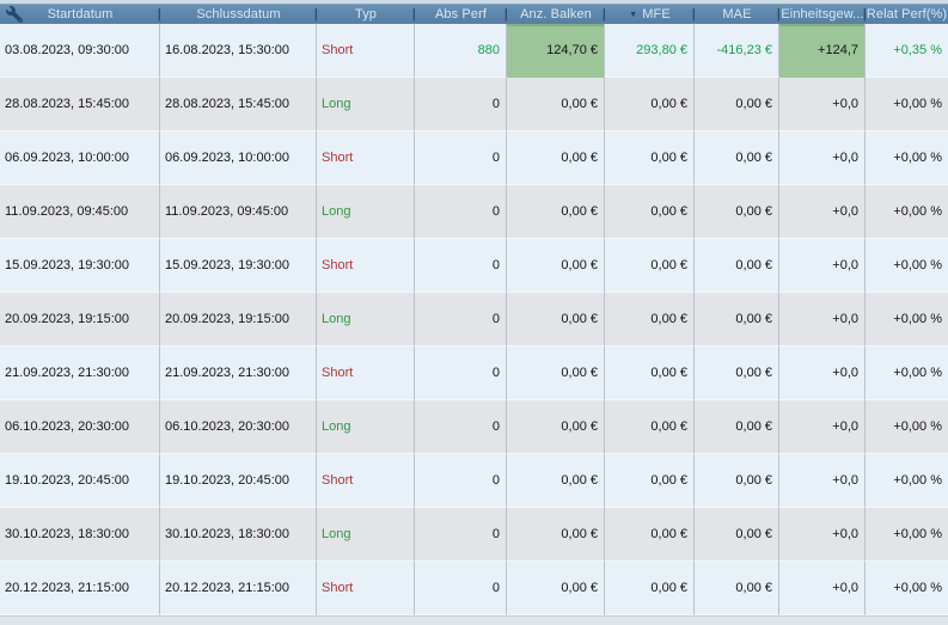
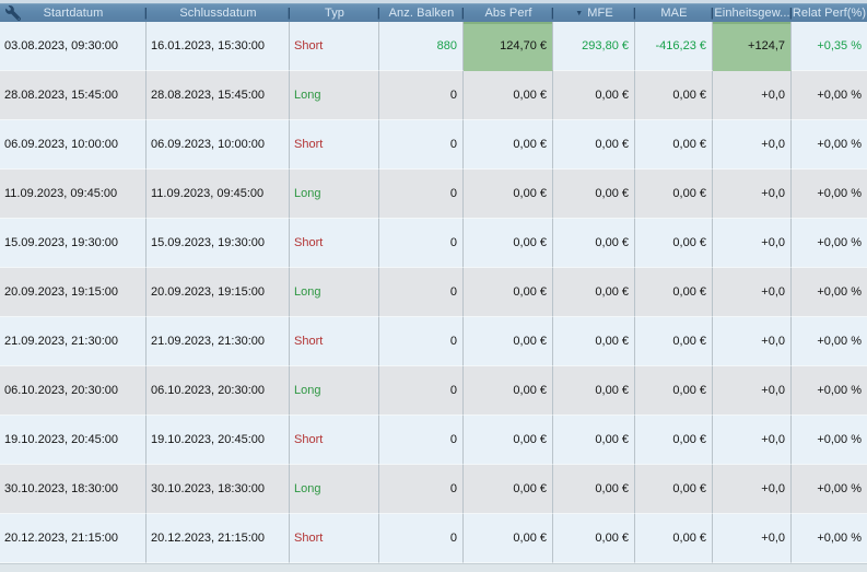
  Startdatum
  |
  Schlussdatum
  |
  Typ
  |
- Abs Perf
+ Anz. Balken
  |
- Anz. Balken
+ Abs Perf
  |
  MFE
  |
  MAE
  |
  Einheitsgew...
  |
  Relat Perf(%)
  03.08.2023, 09:30:00
- 16.08.2023, 15:30:00
+ 16.01.2023, 15:30:00
  Short
  880
  124,70 €
  293,80 €
  -416,23 €
  +124,7
  +0,35 %
  28.08.2023, 15:45:00
  28.08.2023, 15:45:00
  Long
  0
  0,00 €
  0,00 €
  0,00 €
  +0,0
  +0,00 %
  06.09.2023, 10:00:00
  06.09.2023, 10:00:00
  Short
  0
  0,00 €
  0,00 €
  0,00 €
  +0,0
  +0,00 %
  11.09.2023, 09:45:00
  11.09.2023, 09:45:00
  Long
  0
  0,00 €
  0,00 €
  0,00 €
  +0,0
  +0,00 %
  15.09.2023, 19:30:00
  15.09.2023, 19:30:00
  Short
  0
  0,00 €
  0,00 €
  0,00 €
  +0,0
  +0,00 %
  20.09.2023, 19:15:00
  20.09.2023, 19:15:00
  Long
  0
  0,00 €
  0,00 €
  0,00 €
  +0,0
  +0,00 %
  21.09.2023, 21:30:00
  21.09.2023, 21:30:00
  Short
  0
  0,00 €
  0,00 €
  0,00 €
  +0,0
  +0,00 %
  06.10.2023, 20:30:00
  06.10.2023, 20:30:00
  Long
  0
  0,00 €
  0,00 €
  0,00 €
  +0,0
  +0,00 %
  19.10.2023, 20:45:00
  19.10.2023, 20:45:00
  Short
  0
  0,00 €
  0,00 €
  0,00 €
  +0,0
  +0,00 %
  30.10.2023, 18:30:00
  30.10.2023, 18:30:00
  Long
  0
  0,00 €
  0,00 €
  0,00 €
  +0,0
  +0,00 %
  20.12.2023, 21:15:00
  20.12.2023, 21:15:00
  Short
  0
  0,00 €
  0,00 €
  0,00 €
  +0,0
  +0,00 %
